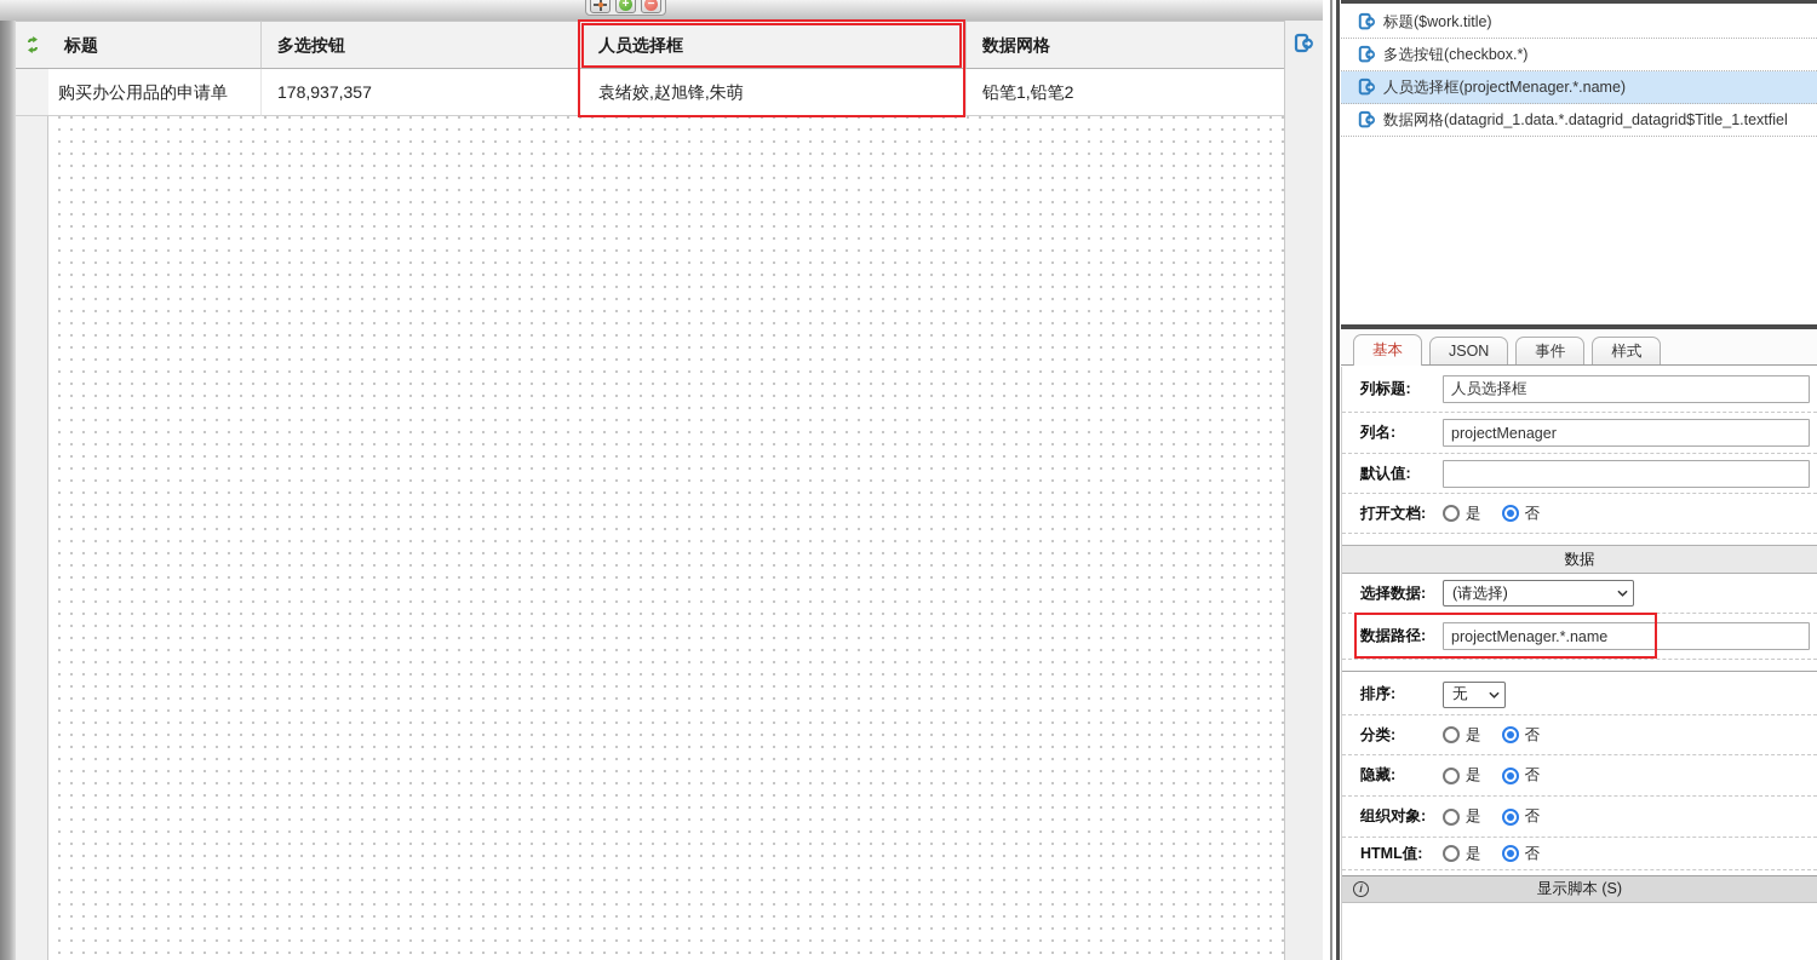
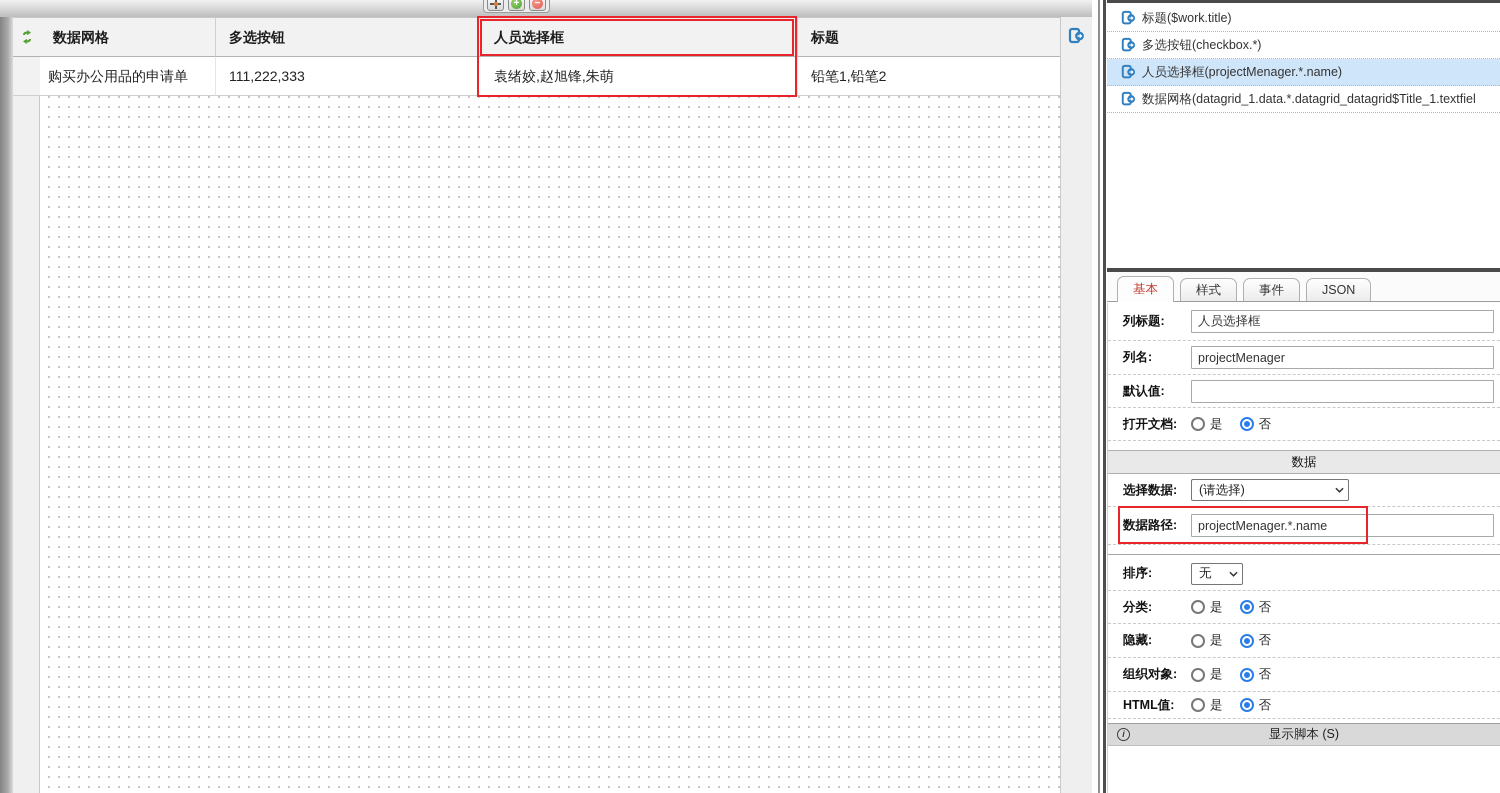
- 标题
+ 数据网格
  多选按钮
  人员选择框
- 数据网格
+ 标题
  购买办公用品的申请单
- 178,937,357
+ 111,222,333
  袁绪姣,赵旭锋,朱萌
  铅笔1,铅笔2
  +
  −
  标题($work.title)
  多选按钮(checkbox.*)
  人员选择框(projectMenager.*.name)
  数据网格(datagrid_1.data.*.datagrid_datagrid$Title_1.textfiel
  基本
- JSON
+ 样式
  事件
- 样式
+ JSON
  列标题:
  人员选择框
  列名:
  projectMenager
  默认值:
  打开文档:
  是
  否
  数据
  选择数据:
  (请选择)
  数据路径:
  projectMenager.*.name
  排序:
  无
  分类:
  是
  否
  隐藏:
  是
  否
  组织对象:
  是
  否
  HTML值:
  是
  否
  i
  显示脚本 (S)
